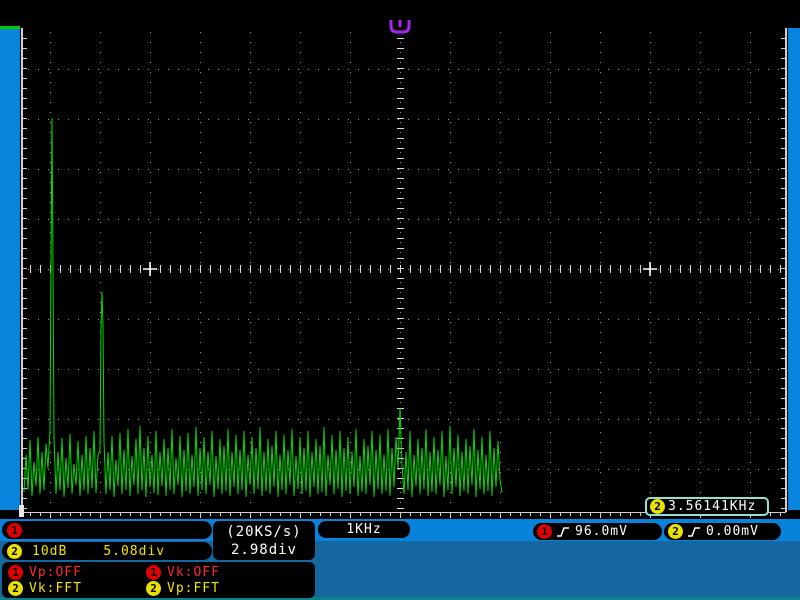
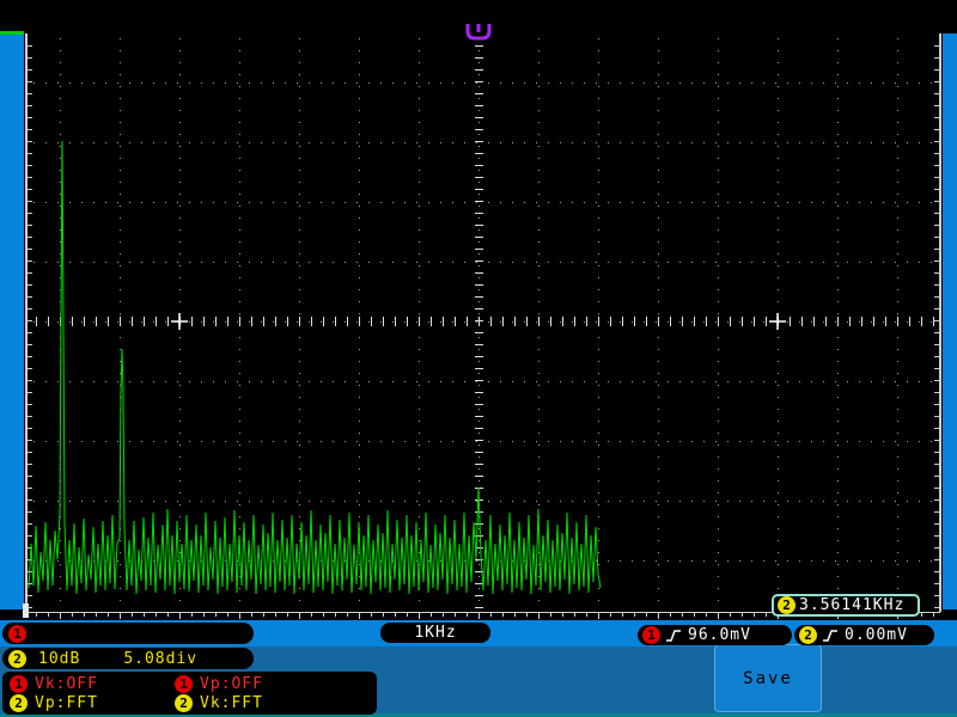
  2
  3.56141KHz
  1
  2
  10dB
  5.08div
- (20KS/s)
- 2.98div
  1KHz
  1
- Vp:OFF
+ Vk:OFF
  1
- Vk:OFF
+ Vp:OFF
  2
- Vk:FFT
+ Vp:FFT
  2
- Vp:FFT
+ Vk:FFT
+ Save
  1
  96.0mV
  2
  0.00mV
